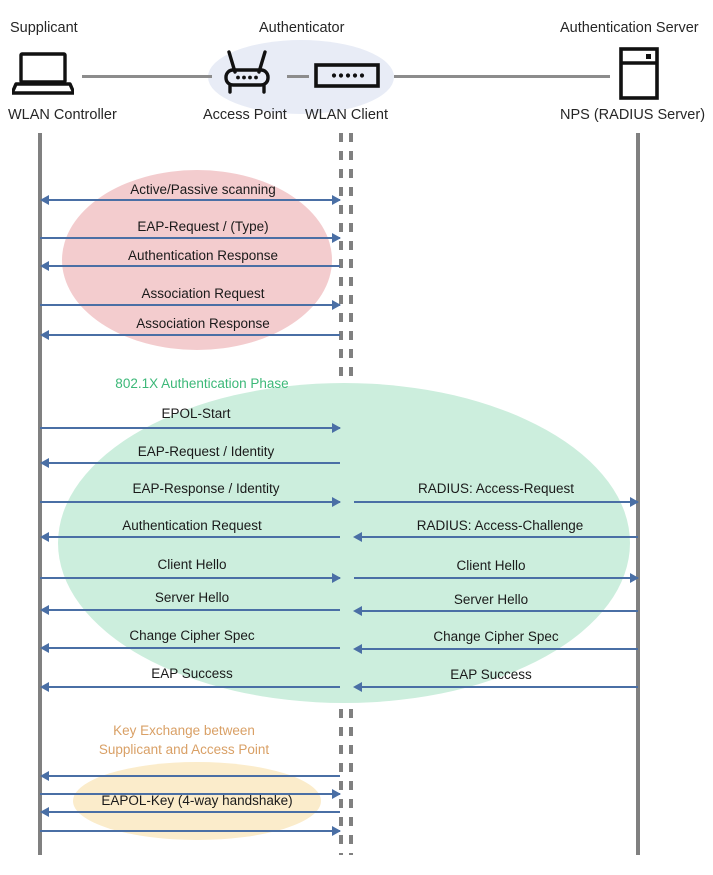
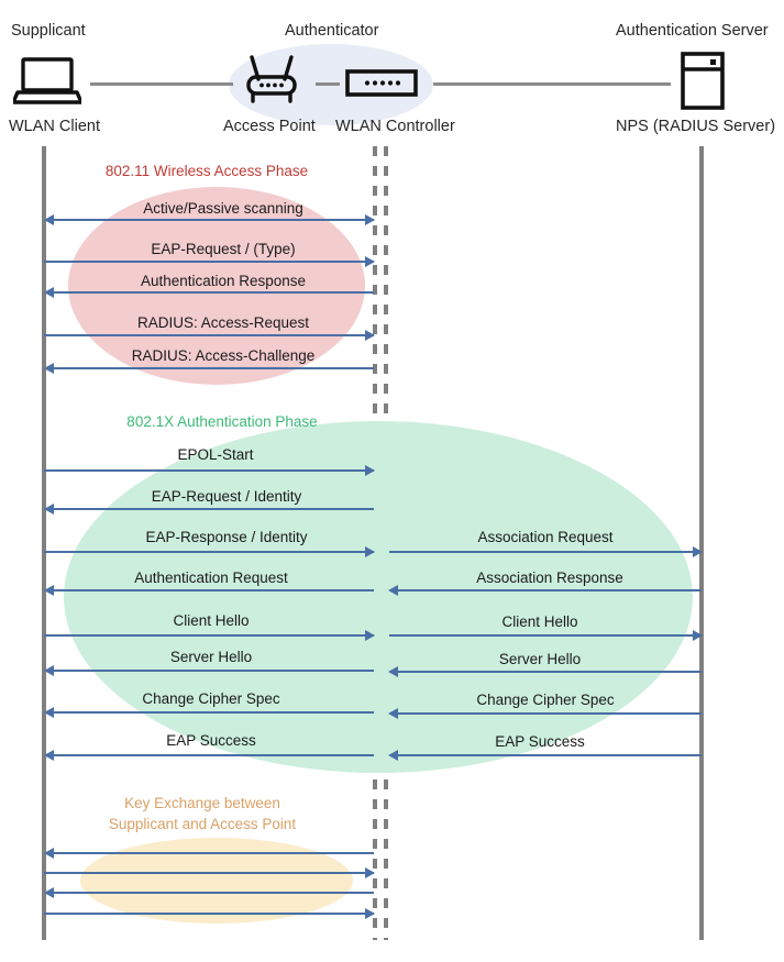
  Supplicant
  Authenticator
  Authentication Server
- WLAN Controller
+ WLAN Client
  Access Point
- WLAN Client
+ WLAN Controller
  NPS (RADIUS Server)
+ 802.11 Wireless Access Phase
  Active/Passive scanning
  EAP-Request / (Type)
  Authentication Response
- Association Request
+ RADIUS: Access-Request
- Association Response
+ RADIUS: Access-Challenge
  802.1X Authentication Phase
  EPOL-Start
  EAP-Request / Identity
  EAP-Response / Identity
- RADIUS: Access-Request
+ Association Request
  Authentication Request
- RADIUS: Access-Challenge
+ Association Response
  Client Hello
  Client Hello
  Server Hello
  Server Hello
  Change Cipher Spec
  Change Cipher Spec
  EAP Success
  EAP Success
  Key Exchange between
  Supplicant and Access Point
- EAPOL-Key (4-way handshake)
